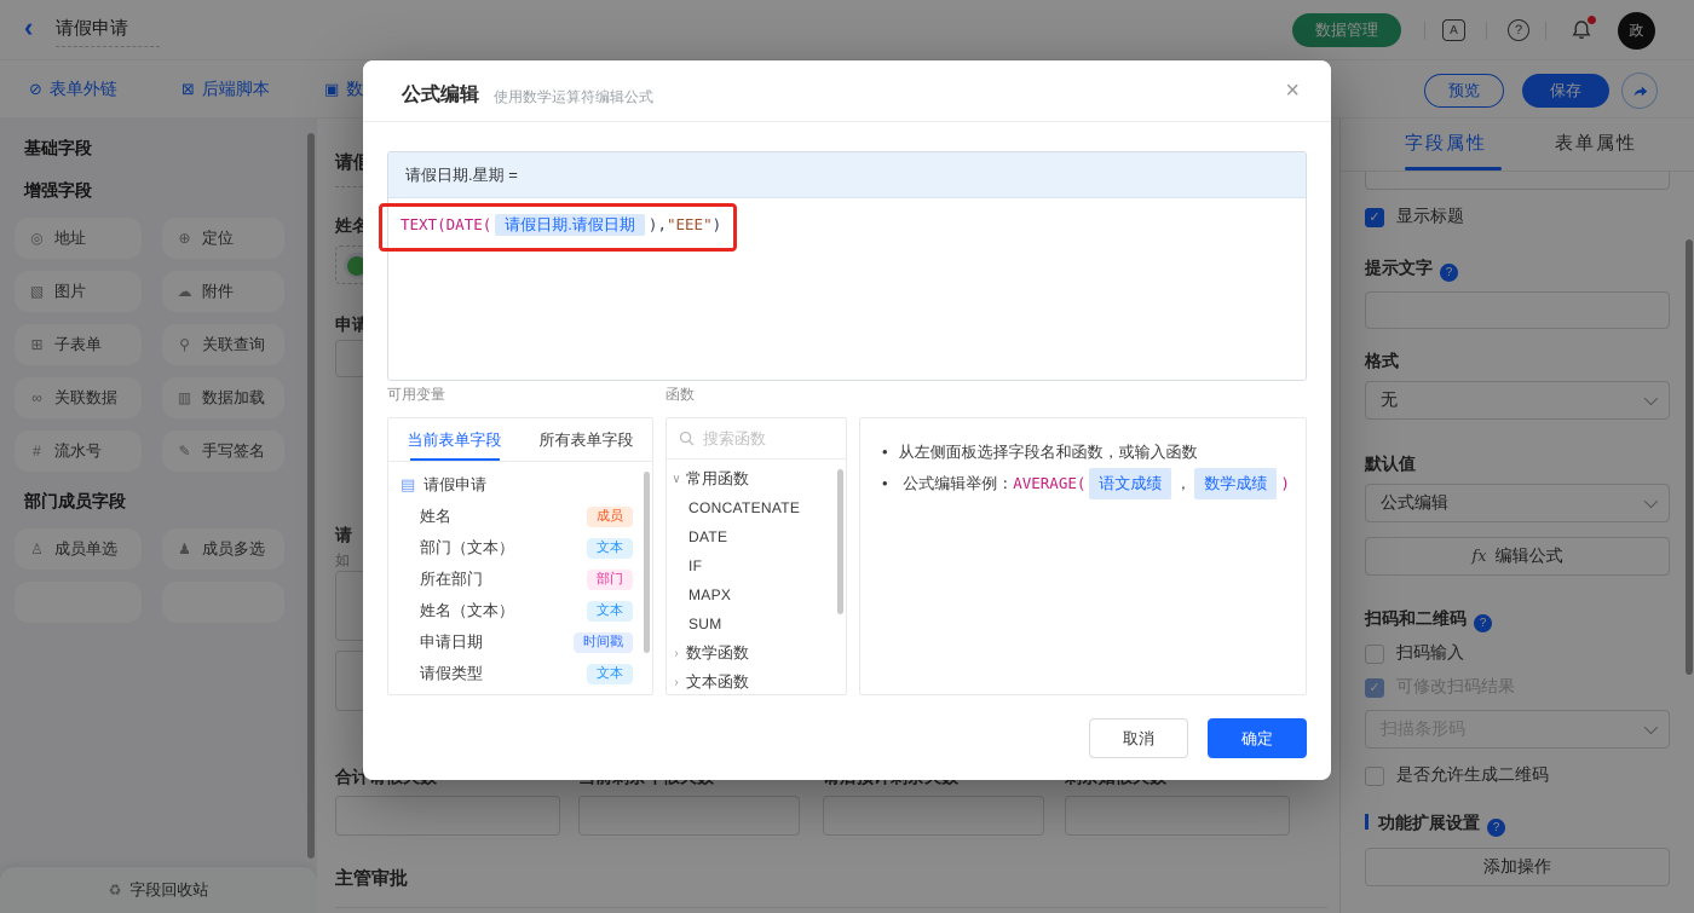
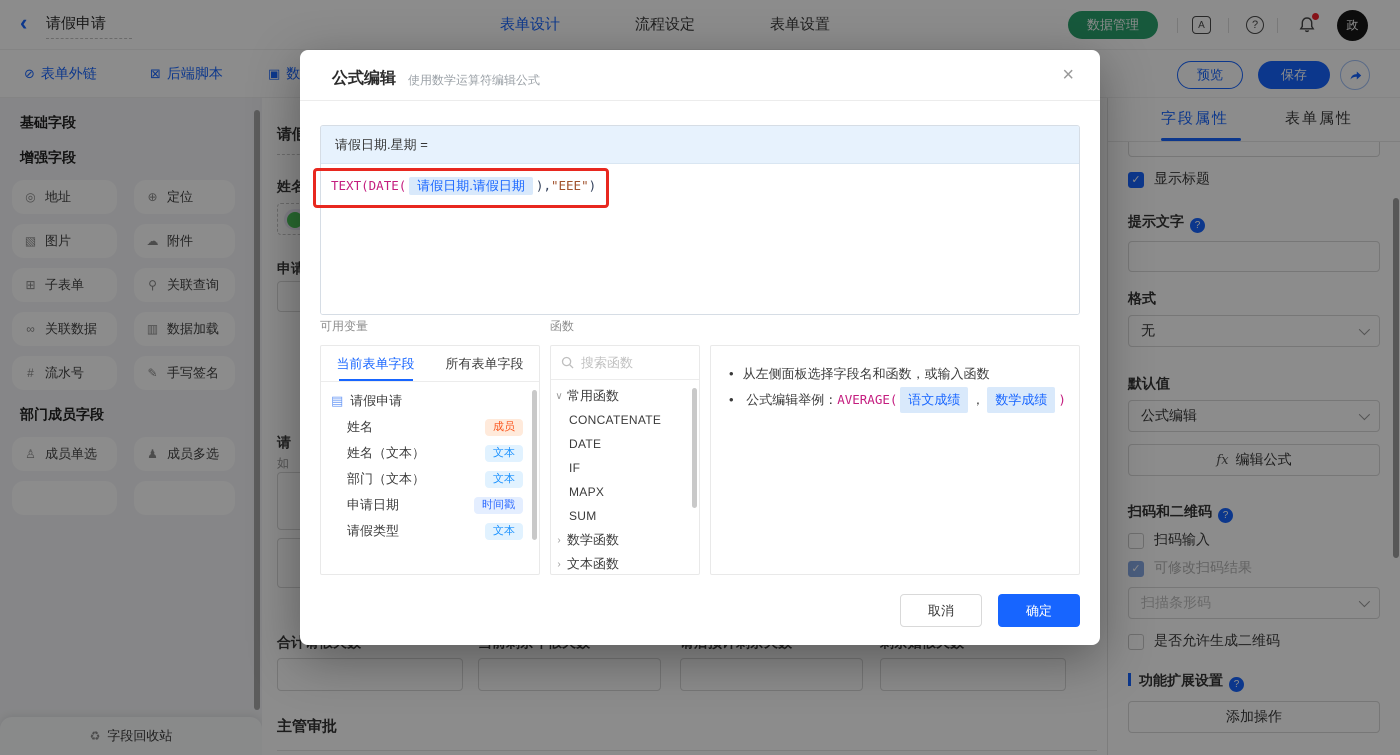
  ‹
  请假申请
+ 表单设计
+ 流程设定
+ 表单设置
  数据管理
  A
  ?
  政
  ⊘ 表单外链
  ⊠ 后端脚本
  预览
  保存
  基础字段
  增强字段
  ◎
  地址
  ⊕
  定位
  ▧
  图片
  ☁
  附件
  ⊞
  子表单
  ⚲
  关联查询
  ∞
  关联数据
  ▥
  数据加载
  #
  流水号
  ✎
  手写签名
  部门成员字段
  ♙
  成员单选
  ♟
  成员多选
  ♻
  字段回收站
  姓名
  请
  如
  主管审批
  字段属性
  表单属性
  ✓
  显示标题
  提示文字 ?
  格式
  无
  默认值
  公式编辑
  fx
  编辑公式
  扫码和二维码 ?
  扫码输入
  ✓
  可修改扫码结果
  扫描条形码
  是否允许生成二维码
  功能扩展设置 ?
  添加操作
  公式编辑
  使用数学运算符编辑公式
  ×
  请假日期.星期 =
  TEXT(DATE( 请假日期.请假日期 ),"EEE")
  可用变量
  函数
  当前表单字段
  所有表单字段
  ▤
  请假申请
  姓名
  成员
- 部门（文本）
+ 姓名（文本）
  文本
- 所在部门
- 部门
- 姓名（文本）
+ 部门（文本）
  文本
  申请日期
  时间戳
  请假类型
  文本
  搜索函数
  ∨
  常用函数
  CONCATENATE
  DATE
  IF
  MAPX
  SUM
  ›
  数学函数
  ›
  文本函数
  从左侧面板选择字段名和函数，或输入函数
  公式编辑举例：AVERAGE( 语文成绩 ， 数学成绩 )
  取消
  确定
